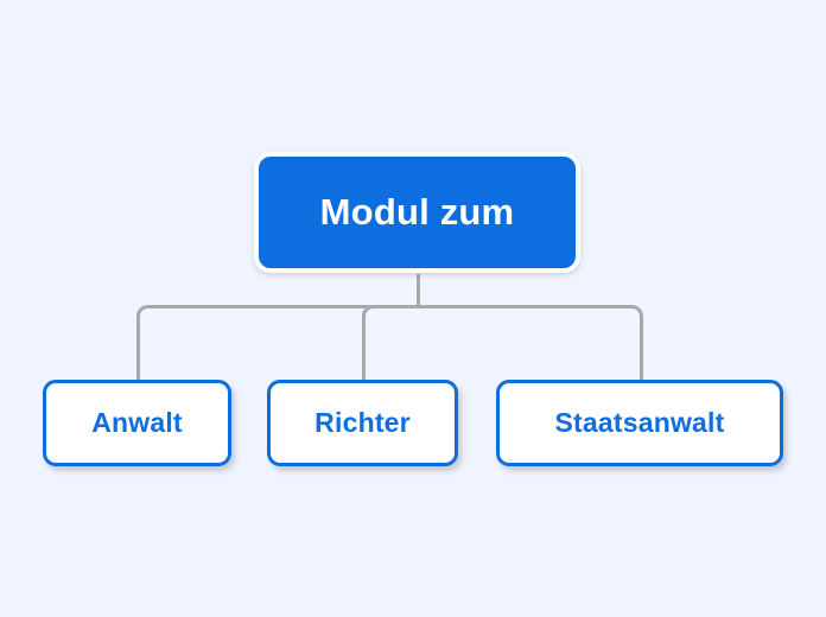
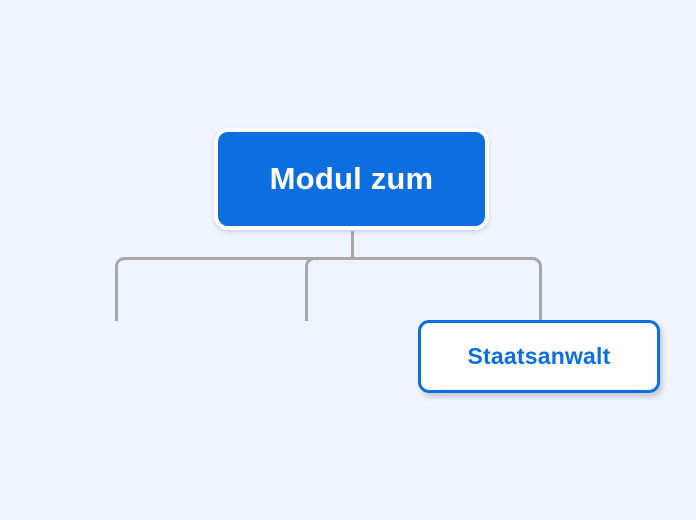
  Modul zum
- Anwalt
- Richter
  Staatsanwalt
